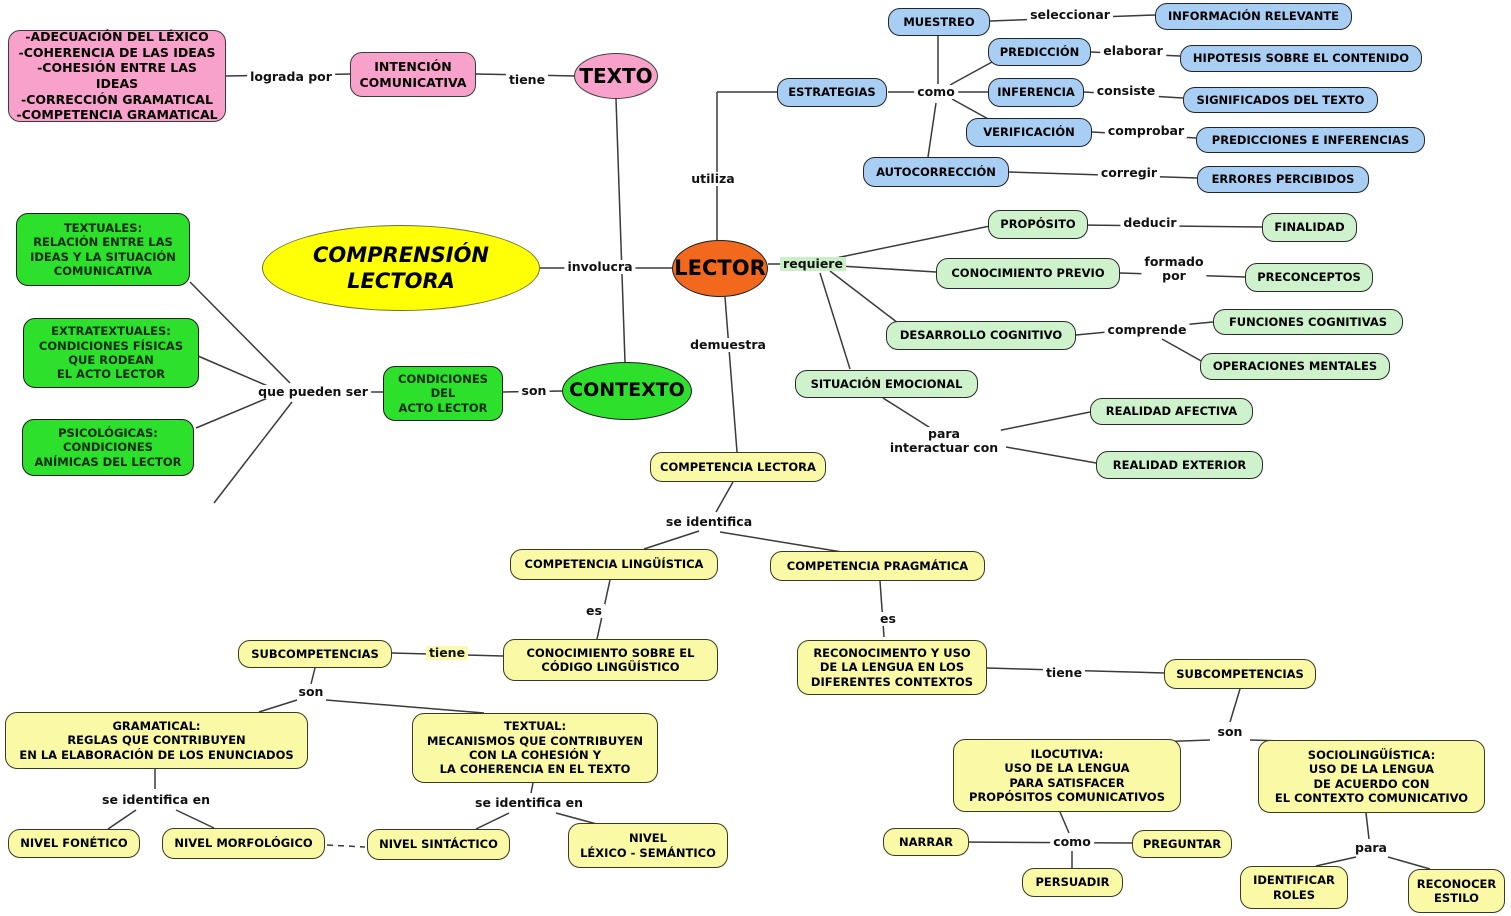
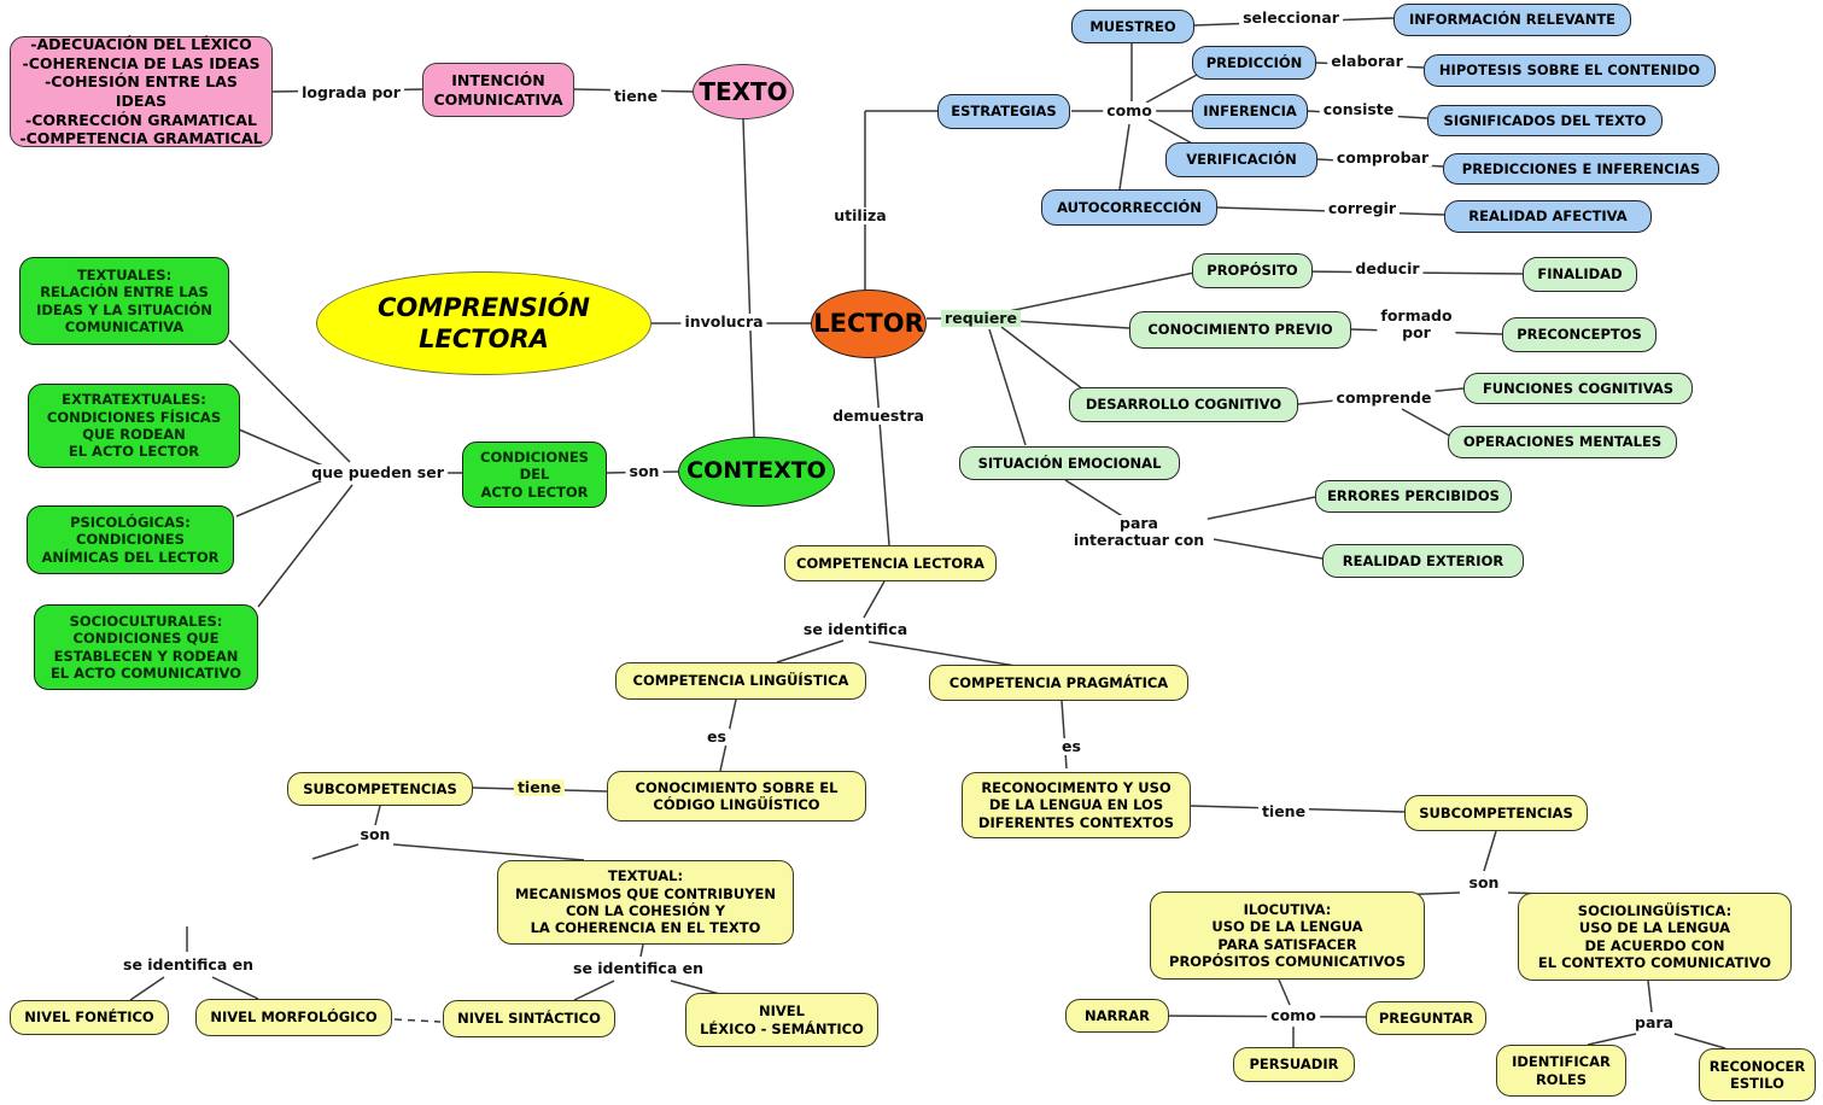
  -ADECUACIÓN DEL LÉXICO
  -COHERENCIA DE LAS IDEAS
  -COHESIÓN ENTRE LAS IDEAS
  -CORRECCIÓN GRAMATICAL
  -COMPETENCIA GRAMATICAL
  INTENCIÓN
  COMUNICATIVA
  TEXTO
  ESTRATEGIAS
  MUESTREO
  INFORMACIÓN RELEVANTE
  PREDICCIÓN
  HIPOTESIS SOBRE EL CONTENIDO
  INFERENCIA
  SIGNIFICADOS DEL TEXTO
  VERIFICACIÓN
  PREDICCIONES E INFERENCIAS
  AUTOCORRECCIÓN
- ERRORES PERCIBIDOS
+ REALIDAD AFECTIVA
  COMPRENSIÓN LECTORA
  LECTOR
  CONTEXTO
  CONDICIONES
  DEL
  ACTO LECTOR
  TEXTUALES:
  RELACIÓN ENTRE LAS
  IDEAS Y LA SITUACIÓN
  COMUNICATIVA
  EXTRATEXTUALES:
  CONDICIONES FÍSICAS
  QUE RODEAN
  EL ACTO LECTOR
  PSICOLÓGICAS:
  CONDICIONES
  ANÍMICAS DEL LECTOR
+ SOCIOCULTURALES:
+ CONDICIONES QUE
+ ESTABLECEN Y RODEAN
+ EL ACTO COMUNICATIVO
  PROPÓSITO
  FINALIDAD
  CONOCIMIENTO PREVIO
  PRECONCEPTOS
  DESARROLLO COGNITIVO
  FUNCIONES COGNITIVAS
  OPERACIONES MENTALES
  SITUACIÓN EMOCIONAL
- REALIDAD AFECTIVA
+ ERRORES PERCIBIDOS
  REALIDAD EXTERIOR
  COMPETENCIA LECTORA
  COMPETENCIA LINGÜÍSTICA
  COMPETENCIA PRAGMÁTICA
  SUBCOMPETENCIAS
  CONOCIMIENTO SOBRE EL
  CÓDIGO LINGÜÍSTICO
- GRAMATICAL:
- REGLAS QUE CONTRIBUYEN
- EN LA ELABORACIÓN DE LOS ENUNCIADOS
  TEXTUAL:
  MECANISMOS QUE CONTRIBUYEN
  CON LA COHESIÓN Y
  LA COHERENCIA EN EL TEXTO
  NIVEL FONÉTICO
  NIVEL MORFOLÓGICO
  NIVEL SINTÁCTICO
  NIVEL
  LÉXICO - SEMÁNTICO
  RECONOCIMENTO Y USO
  DE LA LENGUA EN LOS
  DIFERENTES CONTEXTOS
  SUBCOMPETENCIAS
  ILOCUTIVA:
  USO DE LA LENGUA
  PARA SATISFACER
  PROPÓSITOS COMUNICATIVOS
  SOCIOLINGÜÍSTICA:
  USO DE LA LENGUA
  DE ACUERDO CON
  EL CONTEXTO COMUNICATIVO
  NARRAR
  PREGUNTAR
  PERSUADIR
  IDENTIFICAR
  ROLES
  RECONOCER
  ESTILO
  lograda por
  tiene
  utiliza
  involucra
  demuestra
  requiere
  como
  seleccionar
  elaborar
  consiste
  comprobar
  corregir
  deducir
  formado
  por
  comprende
  para
  interactuar con
  que pueden ser
  son
  se identifica
  es
  tiene
  son
  se identifica en
  se identifica en
  es
  tiene
  son
  como
  para
